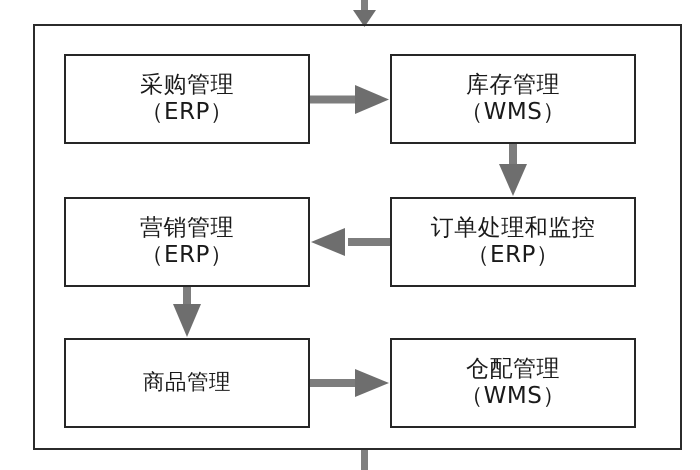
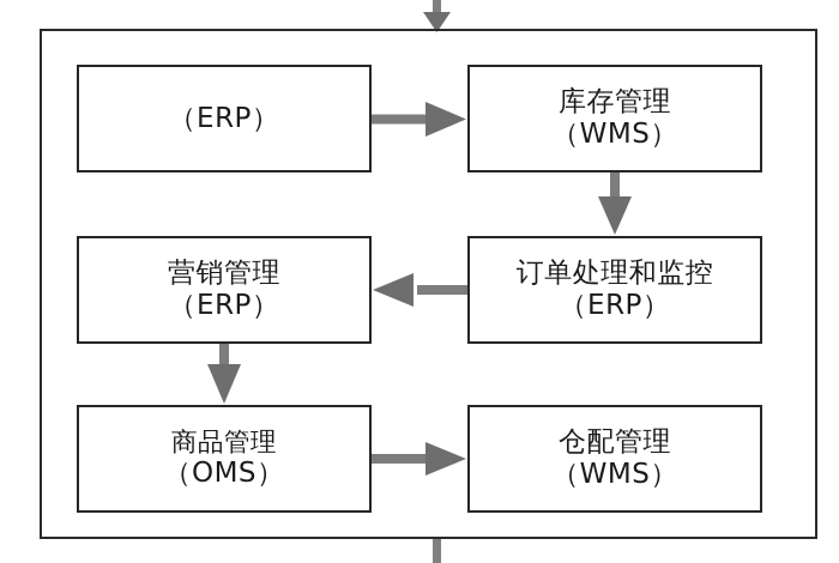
- 采购管理
  （ERP）
  库存管理
  （WMS）
  营销管理
  （ERP）
  订单处理和监控
  （ERP）
  商品管理
+ （OMS）
  仓配管理
  （WMS）
